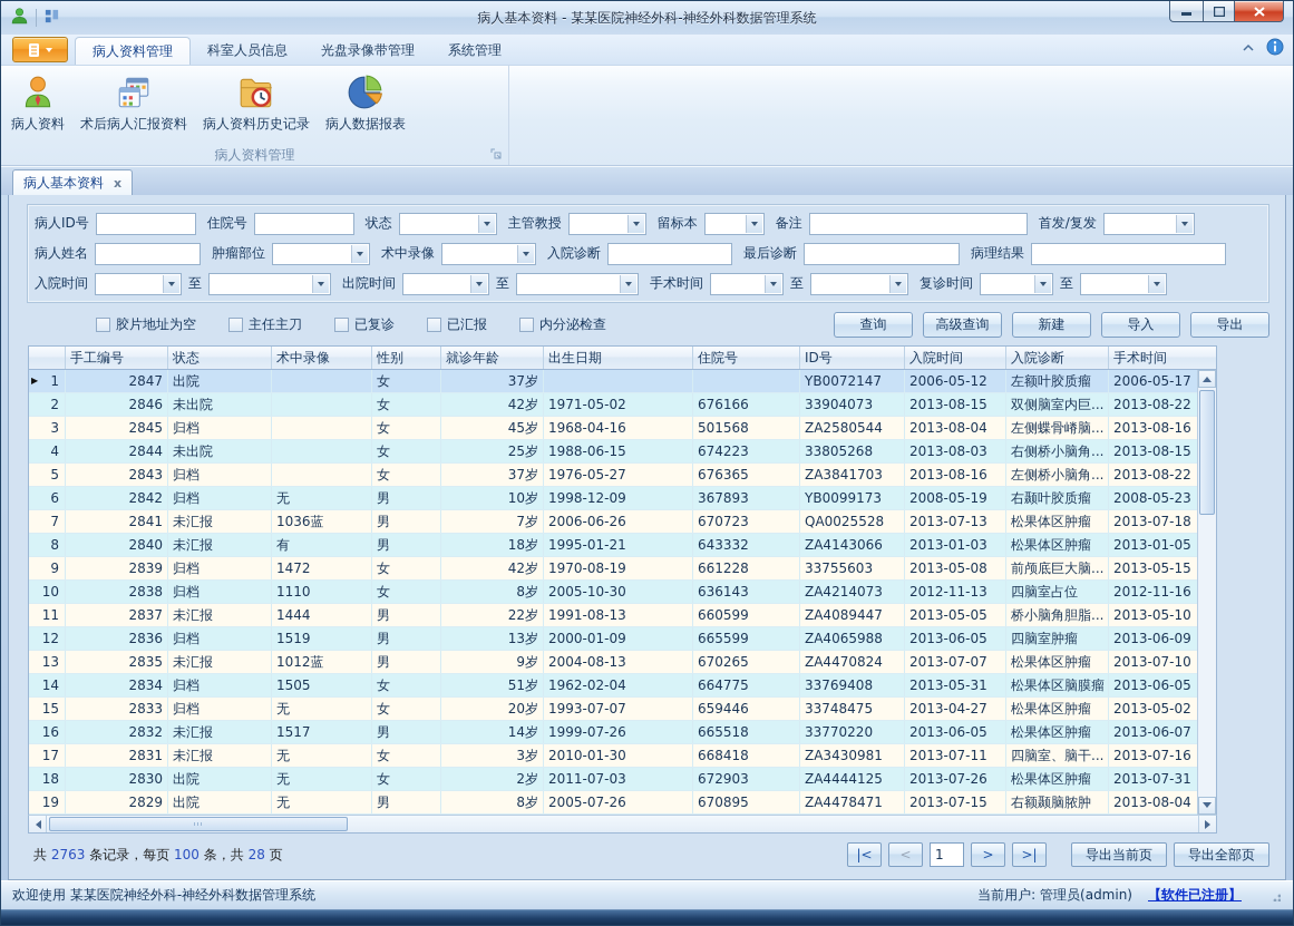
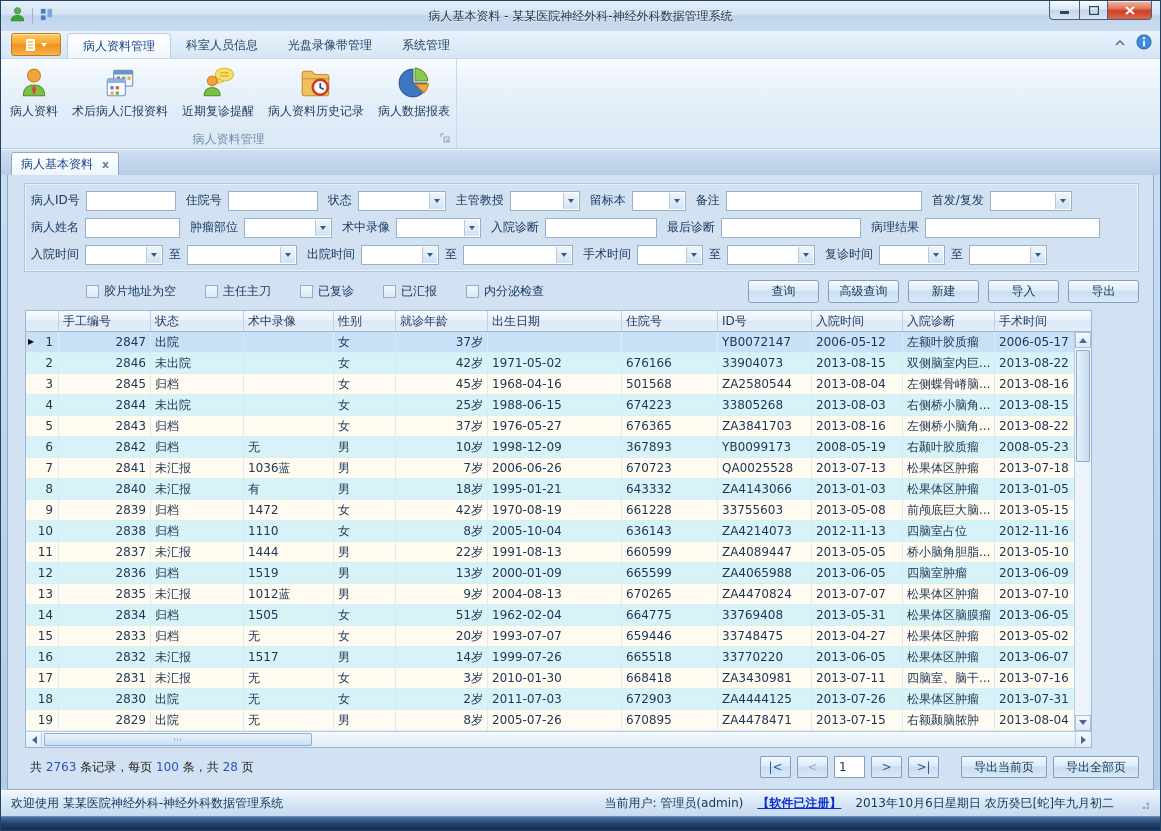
  病人基本资料 - 某某医院神经外科-神经外科数据管理系统
  病人资料管理
  科室人员信息
  光盘录像带管理
  系统管理
  病人资料
  术后病人汇报资料
+ 近期复诊提醒
  病人资料历史记录
  病人数据报表
  病人资料管理
  病人基本资料
  x
  病人ID号
  住院号
  状态
  主管教授
  留标本
  备注
  首发/复发
  病人姓名
  肿瘤部位
  术中录像
  入院诊断
  最后诊断
  病理结果
  入院时间
  至
  出院时间
  至
  手术时间
  至
  复诊时间
  至
  胶片地址为空
  主任主刀
  已复诊
  已汇报
  内分泌检查
  查询
  高级查询
  新建
  导入
  导出
  手工编号
  状态
  术中录像
  性别
  就诊年龄
  出生日期
  住院号
  ID号
  入院时间
  入院诊断
  手术时间
  ▶
  1
  2847
  出院
  女
  37岁
  YB0072147
  2006-05-12
  左额叶胶质瘤
  2006-05-17
  2
  2846
  未出院
  女
  42岁
  1971-05-02
  676166
  33904073
  2013-08-15
  双侧脑室内巨...
  2013-08-22
  3
  2845
  归档
  女
  45岁
  1968-04-16
  501568
  ZA2580544
  2013-08-04
  左侧蝶骨嵴脑...
  2013-08-16
  4
  2844
  未出院
  女
  25岁
  1988-06-15
  674223
  33805268
  2013-08-03
  右侧桥小脑角...
  2013-08-15
  5
  2843
  归档
  女
  37岁
  1976-05-27
  676365
  ZA3841703
  2013-08-16
  左侧桥小脑角...
  2013-08-22
  6
  2842
  归档
  无
  男
  10岁
  1998-12-09
  367893
  YB0099173
  2008-05-19
  右颞叶胶质瘤
  2008-05-23
  7
  2841
  未汇报
  1036蓝
  男
  7岁
  2006-06-26
  670723
  QA0025528
  2013-07-13
  松果体区肿瘤
  2013-07-18
  8
  2840
  未汇报
  有
  男
  18岁
  1995-01-21
  643332
  ZA4143066
  2013-01-03
  松果体区肿瘤
  2013-01-05
  9
  2839
  归档
  1472
  女
  42岁
  1970-08-19
  661228
  33755603
  2013-05-08
  前颅底巨大脑...
  2013-05-15
  10
  2838
  归档
  1110
  女
  8岁
- 2005-10-30
+ 2005-10-04
  636143
  ZA4214073
  2012-11-13
  四脑室占位
  2012-11-16
  11
  2837
  未汇报
  1444
  男
  22岁
  1991-08-13
  660599
  ZA4089447
  2013-05-05
  桥小脑角胆脂...
  2013-05-10
  12
  2836
  归档
  1519
  男
  13岁
  2000-01-09
  665599
  ZA4065988
  2013-06-05
  四脑室肿瘤
  2013-06-09
  13
  2835
  未汇报
  1012蓝
  男
  9岁
  2004-08-13
  670265
  ZA4470824
  2013-07-07
  松果体区肿瘤
  2013-07-10
  14
  2834
  归档
  1505
  女
  51岁
  1962-02-04
  664775
  33769408
  2013-05-31
  松果体区脑膜瘤
  2013-06-05
  15
  2833
  归档
  无
  女
  20岁
  1993-07-07
  659446
  33748475
  2013-04-27
  松果体区肿瘤
  2013-05-02
  16
  2832
  未汇报
  1517
  男
  14岁
  1999-07-26
  665518
  33770220
  2013-06-05
  松果体区肿瘤
  2013-06-07
  17
  2831
  未汇报
  无
  女
  3岁
  2010-01-30
  668418
  ZA3430981
  2013-07-11
  四脑室、脑干...
  2013-07-16
  18
  2830
  出院
  无
  女
  2岁
  2011-07-03
  672903
  ZA4444125
  2013-07-26
  松果体区肿瘤
  2013-07-31
  19
  2829
  出院
  无
  男
  8岁
  2005-07-26
  670895
  ZA4478471
  2013-07-15
  右额颞脑脓肿
  2013-08-04
  共 2763 条记录，每页 100 条，共 28 页
  |<
  <
  1
  >
  >|
  导出当前页
  导出全部页
  欢迎使用 某某医院神经外科-神经外科数据管理系统
  当前用户: 管理员(admin)
  【软件已注册】
+ 2013年10月6日星期日 农历癸巳[蛇]年九月初二
